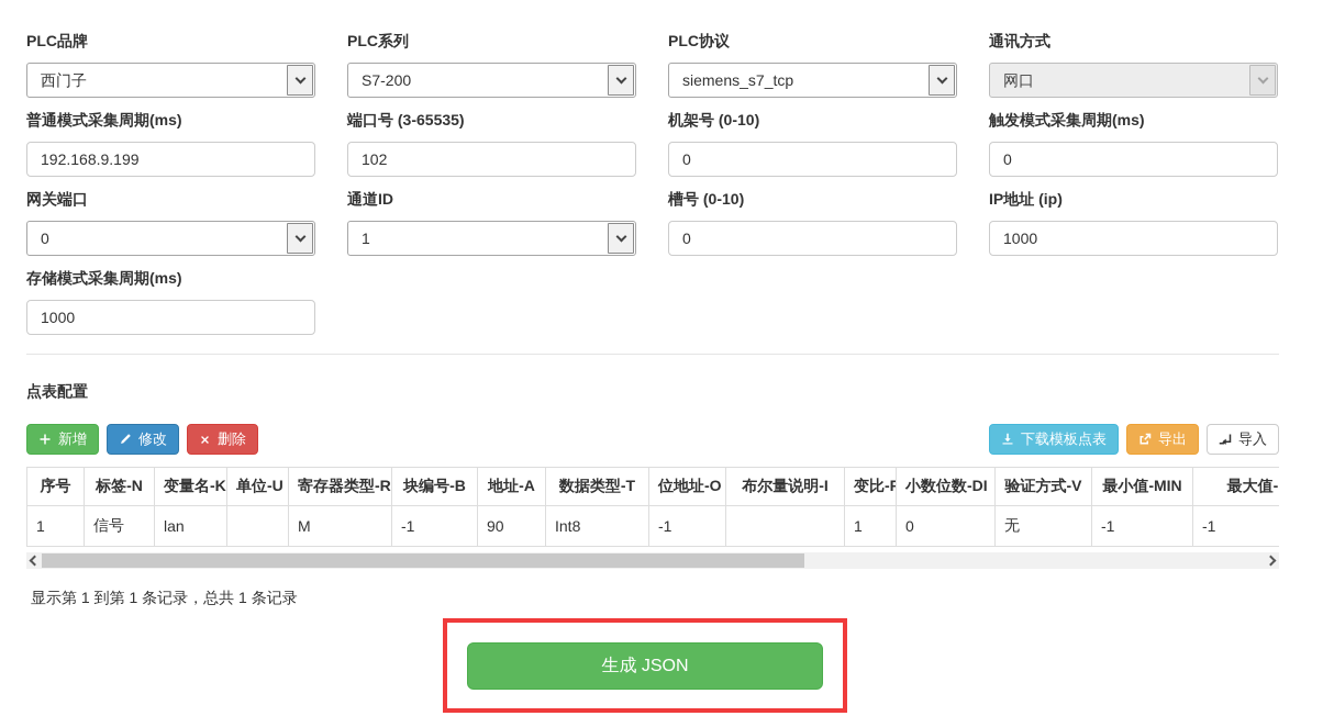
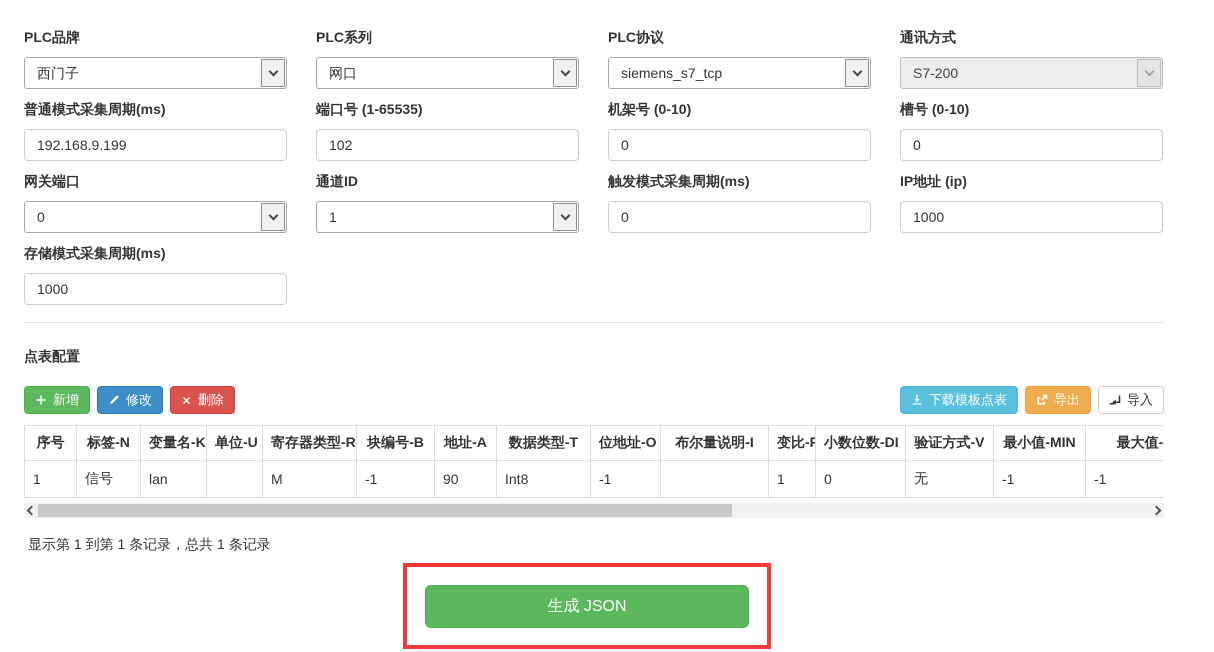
  PLC品牌
  西门子
  PLC系列
- S7-200
+ 网口
  PLC协议
  siemens_s7_tcp
  通讯方式
- 网口
+ S7-200
  普通模式采集周期(ms)
  192.168.9.199
- 端口号 (3-65535)
+ 端口号 (1-65535)
  102
  机架号 (0-10)
  0
- 触发模式采集周期(ms)
+ 槽号 (0-10)
  0
  网关端口
  0
  通道ID
  1
- 槽号 (0-10)
+ 触发模式采集周期(ms)
  0
  IP地址 (ip)
  1000
  存储模式采集周期(ms)
  1000
  点表配置
  新增
  修改
  删除
  下载模板点表
  导出
  导入
  序号	标签-N	变量名-K	单位-U	寄存器类型-R	块编号-B	地址-A	数据类型-T	位地址-O	布尔量说明-I	变比-P	小数位数-DI	验证方式-V	最小值-MIN	最大值-
  1	信号	lan		M	-1	90	Int8	-1		1	0	无	-1	-1
  显示第 1 到第 1 条记录，总共 1 条记录
  生成 JSON
